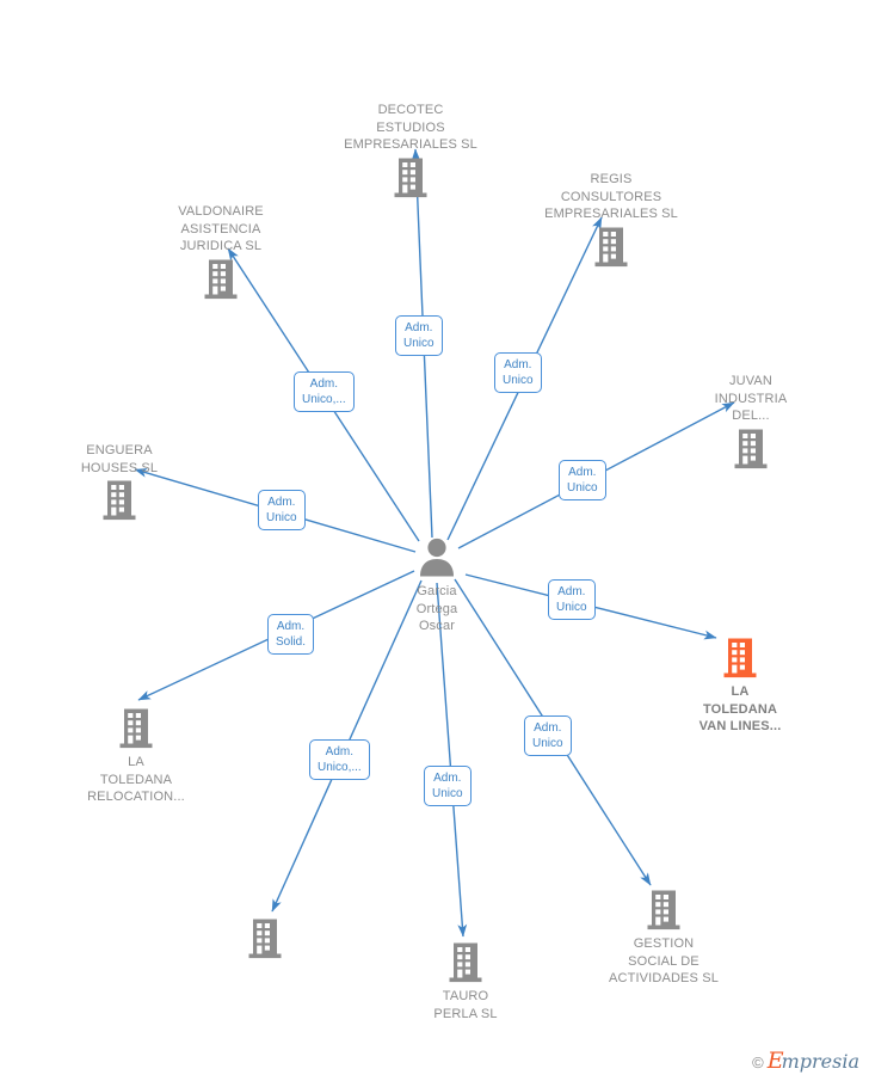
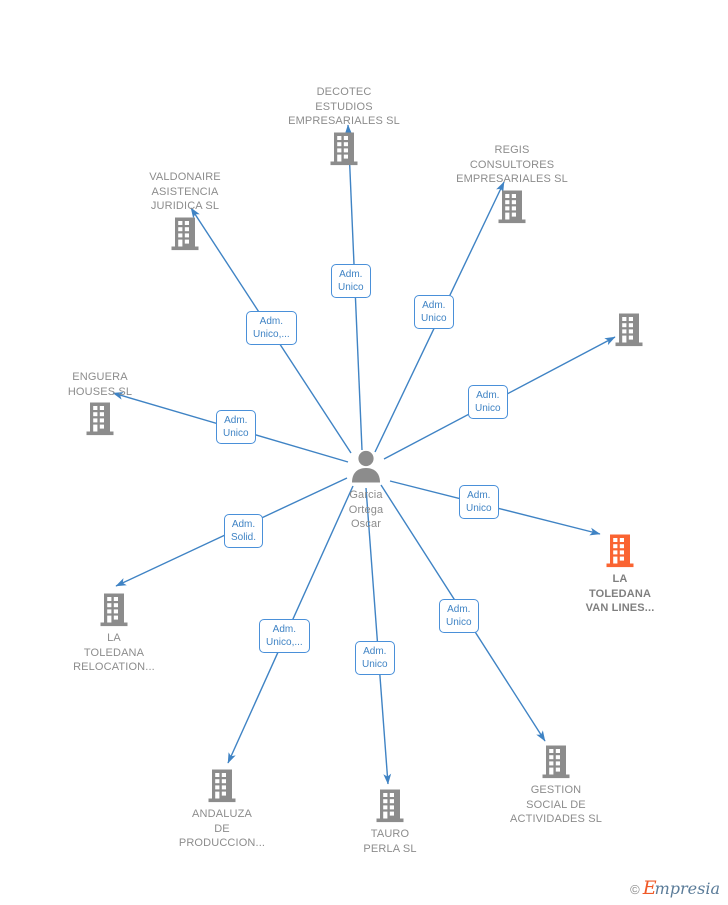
  Garcia
  Ortega
  Oscar
  DECOTEC
  ESTUDIOS
  EMPRESARIALES SL
  VALDONAIRE
  ASISTENCIA
  JURIDICA SL
  REGIS
  CONSULTORES
  EMPRESARIALES SL
- JUVAN
- INDUSTRIA
- DEL...
  ENGUERA
  HOUSES SL
  LA
  TOLEDANA
  VAN LINES...
  LA
  TOLEDANA
  RELOCATION...
+ ANDALUZA
+ DE
+ PRODUCCION...
  TAURO
  PERLA SL
  GESTION
  SOCIAL DE
  ACTIVIDADES SL
  Adm.
  Unico
  Adm.
  Unico,...
  Adm.
  Unico
  Adm.
  Unico
  Adm.
  Unico
  Adm.
  Unico
  Adm.
  Solid.
  Adm.
  Unico,...
  Adm.
  Unico
  Adm.
  Unico
  ©
  Empresia
